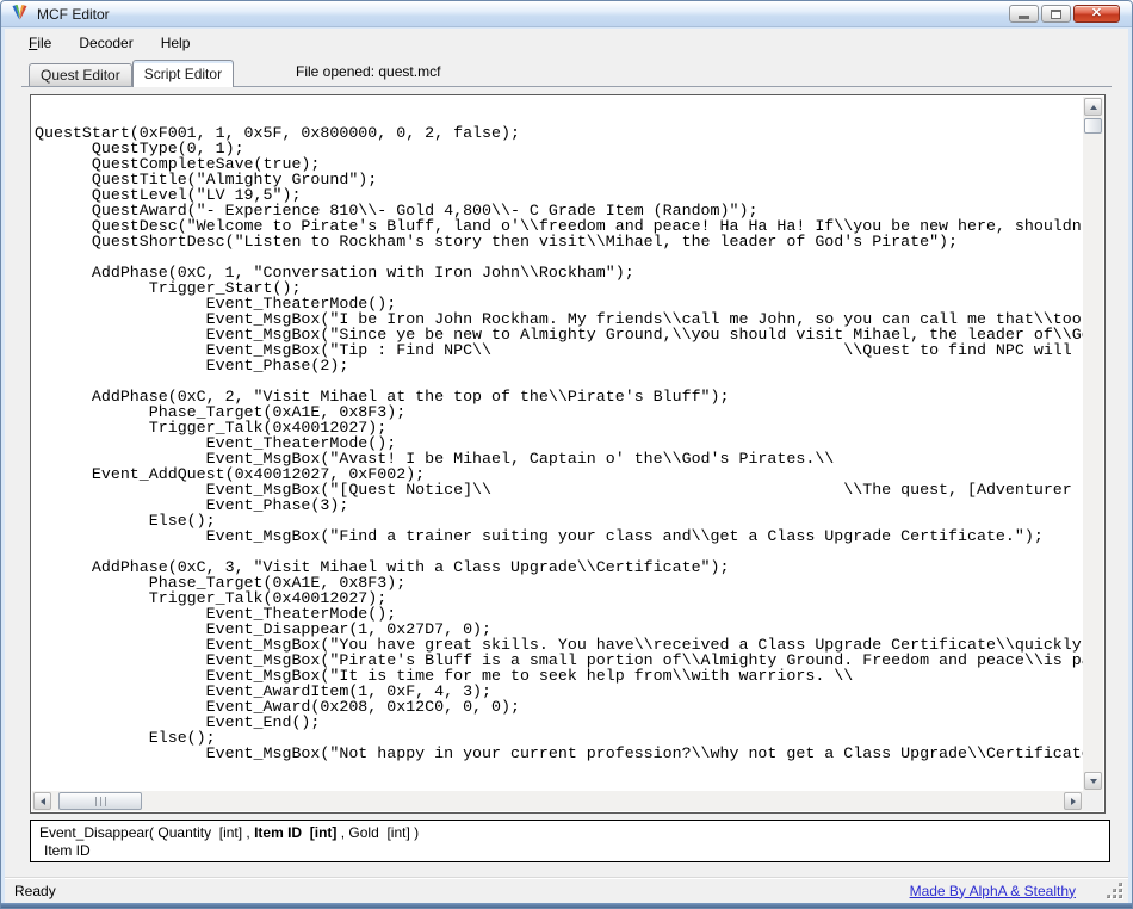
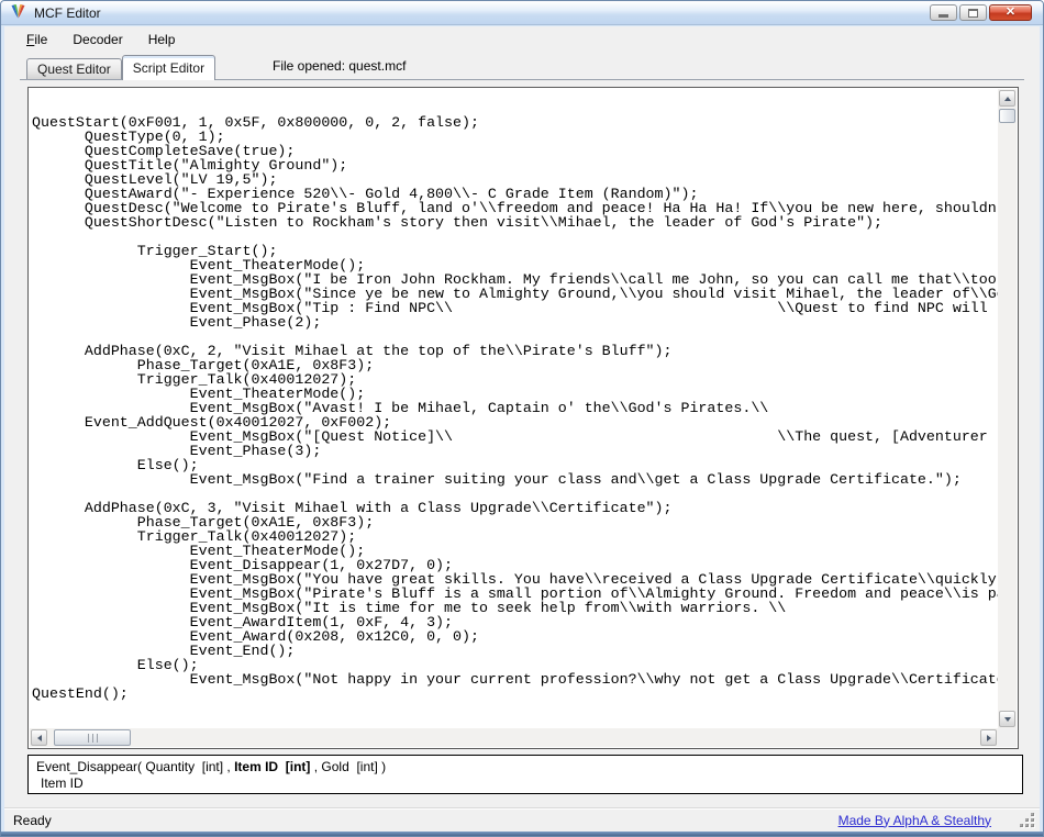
  MCF Editor
  ✕
  File
  Decoder
  Help
  Quest Editor
  Script Editor
  File opened: quest.mcf
  QuestStart(0xF001, 1, 0x5F, 0x800000, 0, 2, false);
  QuestType(0, 1);
  QuestCompleteSave(true);
  QuestTitle("Almighty Ground");
  QuestLevel("LV 19,5");
- QuestAward("- Experience 810\\- Gold 4,800\\- C Grade Item (Random)");
+ QuestAward("- Experience 520\\- Gold 4,800\\- C Grade Item (Random)");
  QuestDesc("Welcome to Pirate's Bluff, land o'\\freedom and peace! Ha Ha Ha! If\\you be new here, shouldn
  QuestShortDesc("Listen to Rockham's story then visit\\Mihael, the leader of God's Pirate");
- AddPhase(0xC, 1, "Conversation with Iron John\\Rockham");
  Trigger_Start();
  Event_TheaterMode();
  Event_MsgBox("I be Iron John Rockham. My friends\\call me John, so you can call me that\\too
  Event_MsgBox("Since ye be new to Almighty Ground,\\you should visit Mihael, the leader of\\G
  Event_MsgBox("Tip : Find NPC\\ \\Quest to find NPC will
  Event_Phase(2);
  AddPhase(0xC, 2, "Visit Mihael at the top of the\\Pirate's Bluff");
  Phase_Target(0xA1E, 0x8F3);
  Trigger_Talk(0x40012027);
  Event_TheaterMode();
  Event_MsgBox("Avast! I be Mihael, Captain o' the\\God's Pirates.\\
  Event_AddQuest(0x40012027, 0xF002);
  Event_MsgBox("[Quest Notice]\\ \\The quest, [Adventurer
  Event_Phase(3);
  Else();
  Event_MsgBox("Find a trainer suiting your class and\\get a Class Upgrade Certificate.");
  AddPhase(0xC, 3, "Visit Mihael with a Class Upgrade\\Certificate");
  Phase_Target(0xA1E, 0x8F3);
  Trigger_Talk(0x40012027);
  Event_TheaterMode();
  Event_Disappear(1, 0x27D7, 0);
  Event_MsgBox("You have great skills. You have\\received a Class Upgrade Certificate\\quickly
  Event_MsgBox("Pirate's Bluff is a small portion of\\Almighty Ground. Freedom and peace\\is p
  Event_MsgBox("It is time for me to seek help from\\with warriors. \\
  Event_AwardItem(1, 0xF, 4, 3);
  Event_Award(0x208, 0x12C0, 0, 0);
  Event_End();
  Else();
  Event_MsgBox("Not happy in your current profession?\\why not get a Class Upgrade\\Certificat
+ QuestEnd();
  Event_Disappear( Quantity [int] , Item ID [int] , Gold [int] )
  Item ID
  Ready
  Made By AlphA & Stealthy
